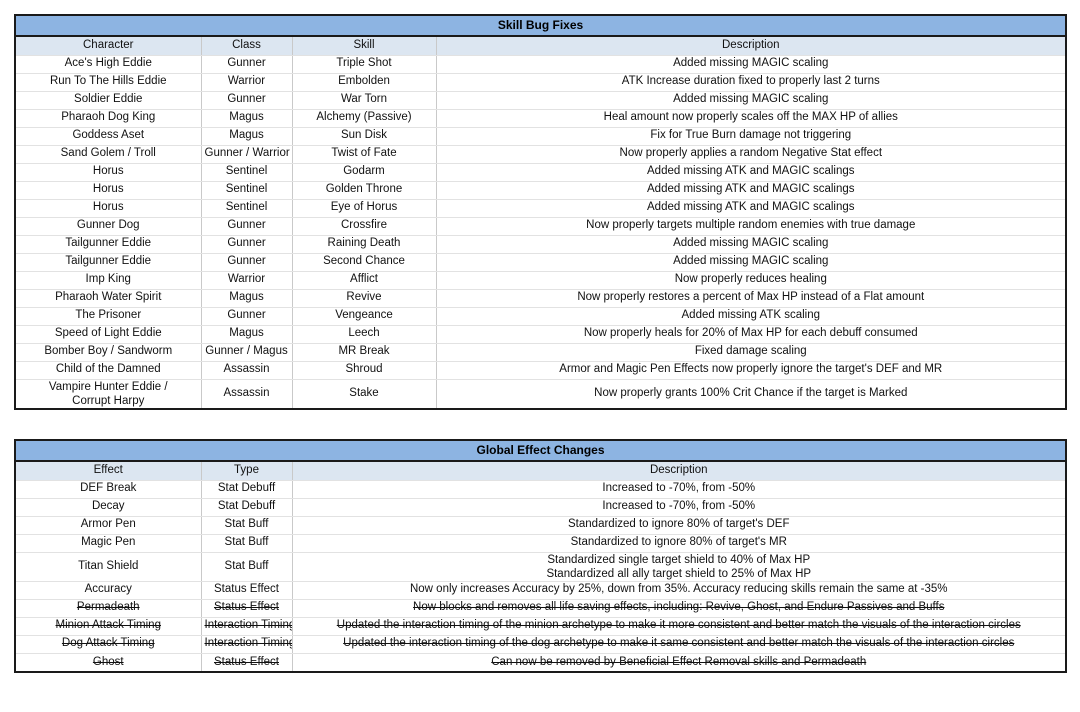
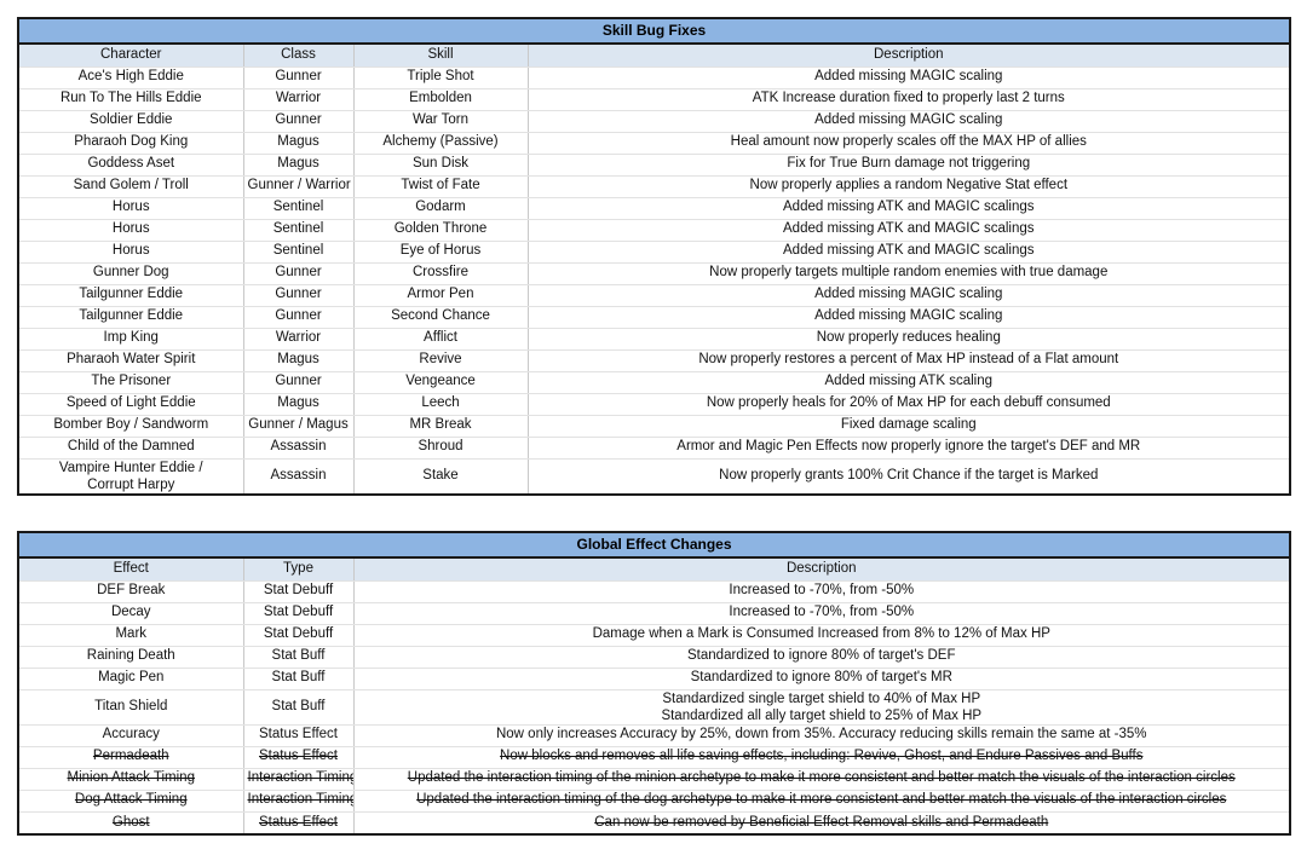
  Skill Bug Fixes
  Character	Class	Skill	Description
  Ace's High Eddie	Gunner	Triple Shot	Added missing MAGIC scaling
  Run To The Hills Eddie	Warrior	Embolden	ATK Increase duration fixed to properly last 2 turns
  Soldier Eddie	Gunner	War Torn	Added missing MAGIC scaling
  Pharaoh Dog King	Magus	Alchemy (Passive)	Heal amount now properly scales off the MAX HP of allies
  Goddess Aset	Magus	Sun Disk	Fix for True Burn damage not triggering
  Sand Golem / Troll	Gunner / Warrior	Twist of Fate	Now properly applies a random Negative Stat effect
  Horus	Sentinel	Godarm	Added missing ATK and MAGIC scalings
  Horus	Sentinel	Golden Throne	Added missing ATK and MAGIC scalings
  Horus	Sentinel	Eye of Horus	Added missing ATK and MAGIC scalings
  Gunner Dog	Gunner	Crossfire	Now properly targets multiple random enemies with true damage
- Tailgunner Eddie	Gunner	Raining Death	Added missing MAGIC scaling
+ Tailgunner Eddie	Gunner	Armor Pen	Added missing MAGIC scaling
  Tailgunner Eddie	Gunner	Second Chance	Added missing MAGIC scaling
  Imp King	Warrior	Afflict	Now properly reduces healing
  Pharaoh Water Spirit	Magus	Revive	Now properly restores a percent of Max HP instead of a Flat amount
  The Prisoner	Gunner	Vengeance	Added missing ATK scaling
  Speed of Light Eddie	Magus	Leech	Now properly heals for 20% of Max HP for each debuff consumed
  Bomber Boy / Sandworm	Gunner / Magus	MR Break	Fixed damage scaling
  Child of the Damned	Assassin	Shroud	Armor and Magic Pen Effects now properly ignore the target's DEF and MR
  Vampire Hunter Eddie /Corrupt Harpy	Assassin	Stake	Now properly grants 100% Crit Chance if the target is Marked
  Global Effect Changes
  Effect	Type	Description
  DEF Break	Stat Debuff	Increased to -70%, from -50%
  Decay	Stat Debuff	Increased to -70%, from -50%
+ Mark	Stat Debuff	Damage when a Mark is Consumed Increased from 8% to 12% of Max HP
- Armor Pen	Stat Buff	Standardized to ignore 80% of target's DEF
+ Raining Death	Stat Buff	Standardized to ignore 80% of target's DEF
  Magic Pen	Stat Buff	Standardized to ignore 80% of target's MR
  Titan Shield	Stat Buff	Standardized single target shield to 40% of Max HPStandardized all ally target shield to 25% of Max HP
  Accuracy	Status Effect	Now only increases Accuracy by 25%, down from 35%. Accuracy reducing skills remain the same at -35%
  Permadeath	Status Effect	Now blocks and removes all life saving effects, including: Revive, Ghost, and Endure Passives and Buffs
  Minion Attack Timing	Interaction Timin	Updated the interaction timing of the minion archetype to make it more consistent and better match the visuals of the interaction circles
- Dog Attack Timing	Interaction Timin	Updated the interaction timing of the dog archetype to make it same consistent and better match the visuals of the interaction circles
+ Dog Attack Timing	Interaction Timin	Updated the interaction timing of the dog archetype to make it more consistent and better match the visuals of the interaction circles
  Ghost	Status Effect	Can now be removed by Beneficial Effect Removal skills and Permadeath
